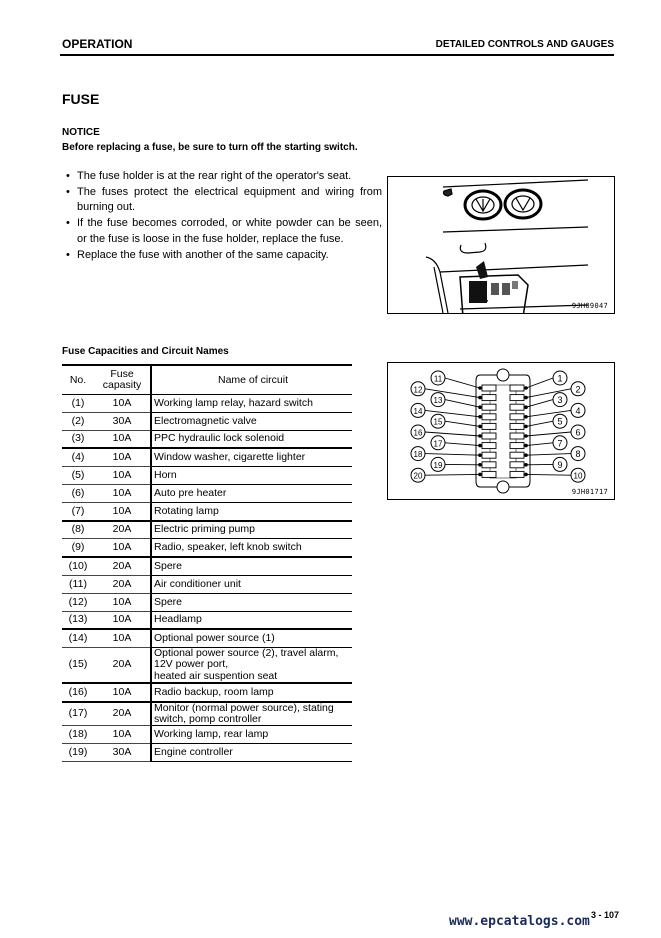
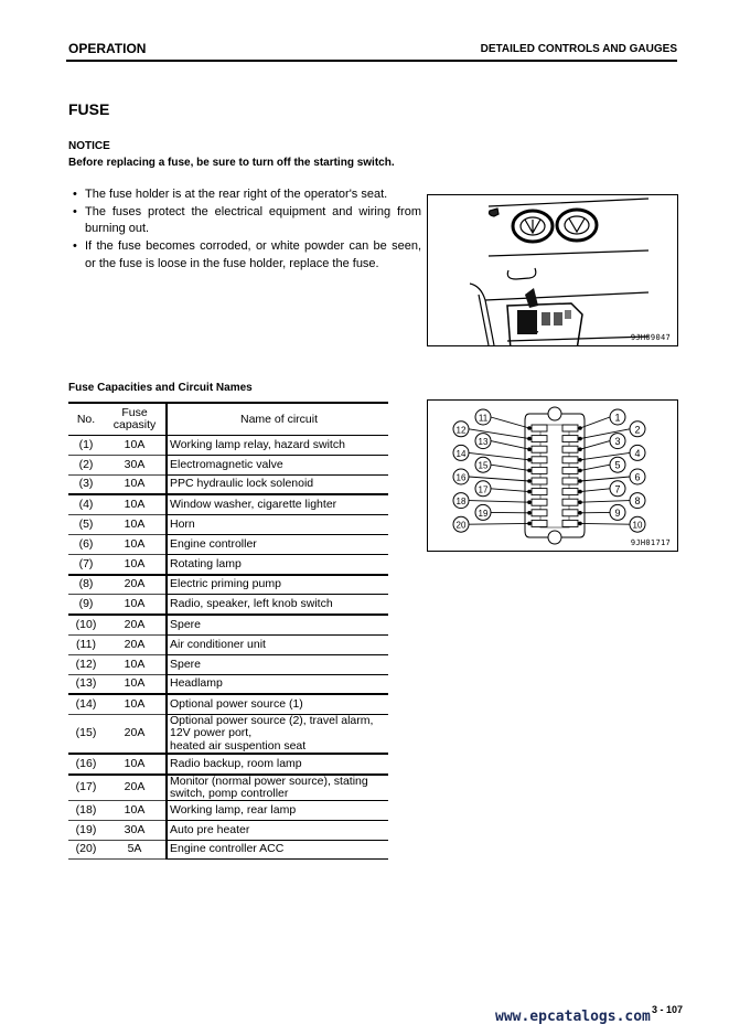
  OPERATION
  DETAILED CONTROLS AND GAUGES
  FUSE
  NOTICE
  Before replacing a fuse, be sure to turn off the starting switch.
  The fuse holder is at the rear right of the operator's seat.
  The fuses protect the electrical equipment and wiring from burning out.
  If the fuse becomes corroded, or white powder can be seen, or the fuse is loose in the fuse holder, replace the fuse.
- Replace the fuse with another of the same capacity.
  9JH09047
  11
  1
  12
  2
  13
  3
  14
  4
  15
  5
  16
  6
  17
  7
  18
  8
  19
  9
  20
  10
  9JH01717
  Fuse Capacities and Circuit Names
  No.	Fuse capasity	Name of circuit
  (1)	10A	Working lamp relay, hazard switch
  (2)	30A	Electromagnetic valve
  (3)	10A	PPC hydraulic lock solenoid
  (4)	10A	Window washer, cigarette lighter
  (5)	10A	Horn
- (6)	10A	Auto pre heater
+ (6)	10A	Engine controller
  (7)	10A	Rotating lamp
  (8)	20A	Electric priming pump
  (9)	10A	Radio, speaker, left knob switch
  (10)	20A	Spere
  (11)	20A	Air conditioner unit
  (12)	10A	Spere
  (13)	10A	Headlamp
  (14)	10A	Optional power source (1)
  (15)	20A	Optional power source (2), travel alarm, 12V power port, heated air suspention seat
  (16)	10A	Radio backup, room lamp
  (17)	20A	Monitor (normal power source), stating switch, pomp controller
  (18)	10A	Working lamp, rear lamp
- (19)	30A	Engine controller
+ (19)	30A	Auto pre heater
+ (20)	5A	Engine controller ACC
  3 - 107
  www.epcatalogs.com
